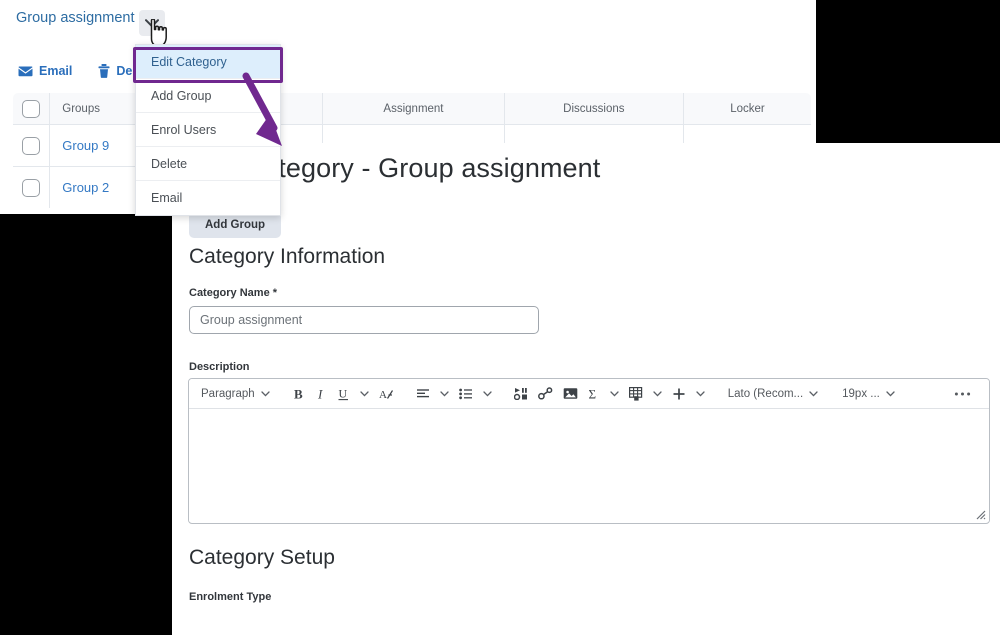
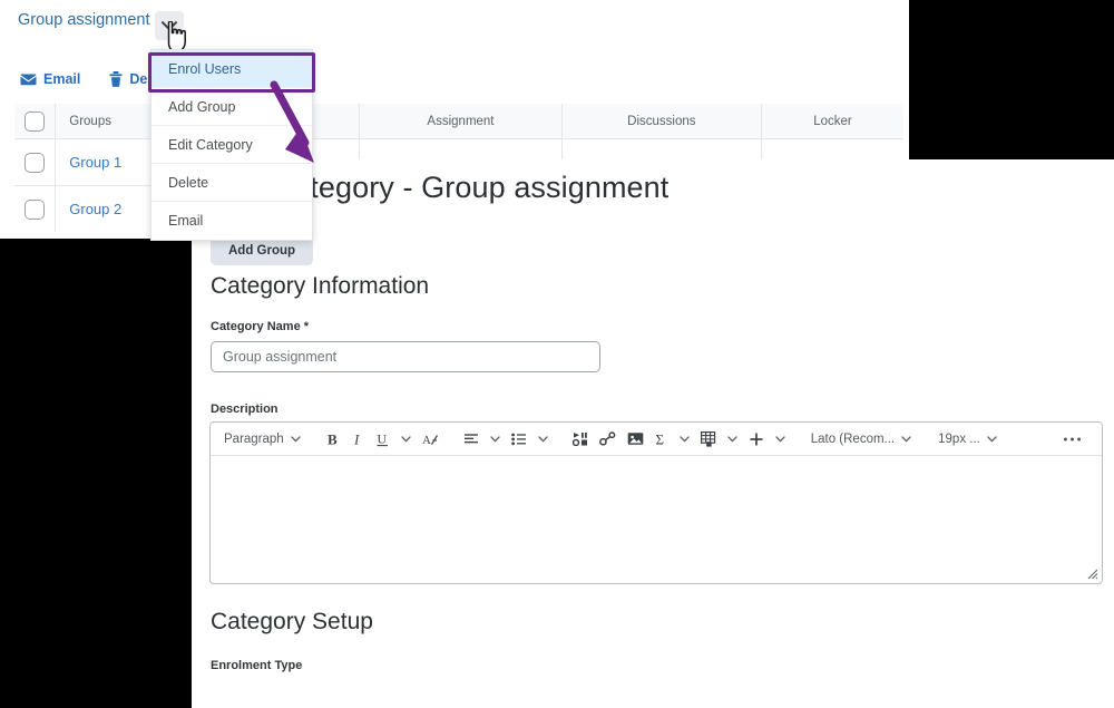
  Group assignment
  Email
  	Groups		Assignment	Discussions	Locker
- 	Group 9
+ 	Group 1
  	Group 2
- Edit Category
+ Enrol Users
  Add Group
- Enrol Users
+ Edit Category
  Delete
  Email
  tegory - Group assignment
  Add Group
  Category Information
  Category Name *
  Group assignment
  Description
  Paragraph
  B
  I
  U
  A
  Σ
  Lato (Recom...
  19px ...
  Category Setup
  Enrolment Type
